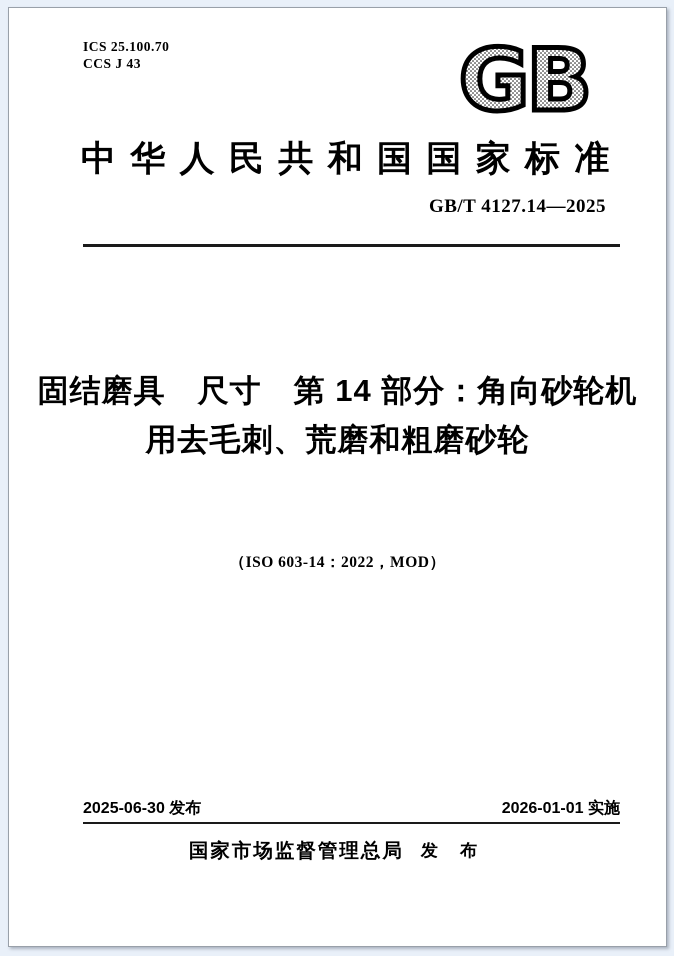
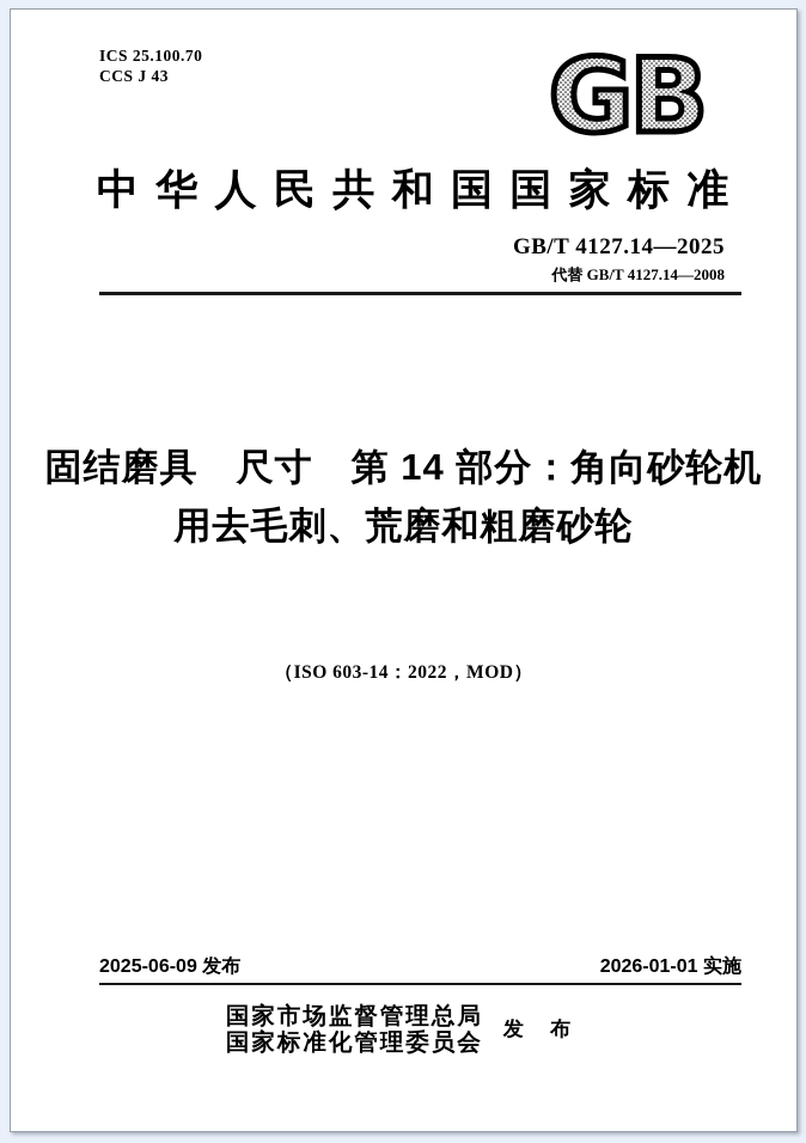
  ICS 25.100.70
  CCS J 43
  GB
  中华人民共和国国家标准
  GB/T 4127.14—2025
+ 代替 GB/T 4127.14—2008
  固结磨具 尺寸 第 14 部分：角向砂轮机
  用去毛刺、荒磨和粗磨砂轮
  （ISO 603-14：2022，MOD）
- 2025-06-30 发布
+ 2025-06-09 发布
  2026-01-01 实施
  国家市场监督管理总局
+ 国家标准化管理委员会
  发 布
